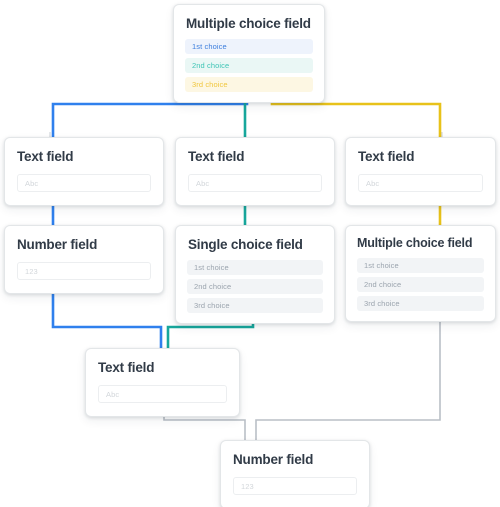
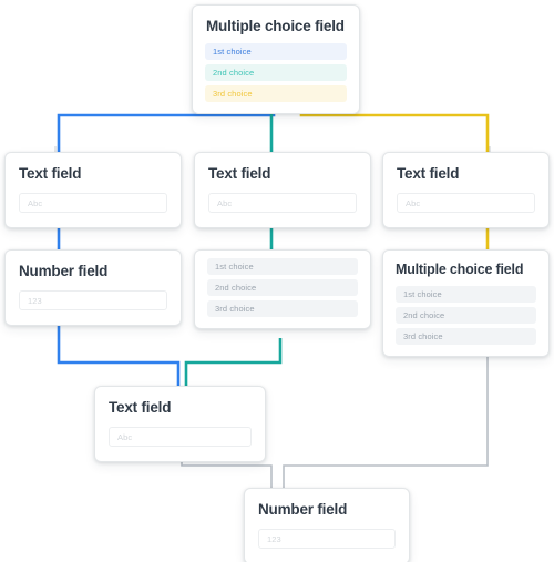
  Multiple choice field
  1st choice
  2nd choice
  3rd choice
  Text field
  Abc
  Number field
  123
  Text field
  Abc
- Single choice field
  1st choice
  2nd choice
  3rd choice
  Text field
  Abc
  Multiple choice field
  1st choice
  2nd choice
  3rd choice
  Text field
  Abc
  Number field
  123
